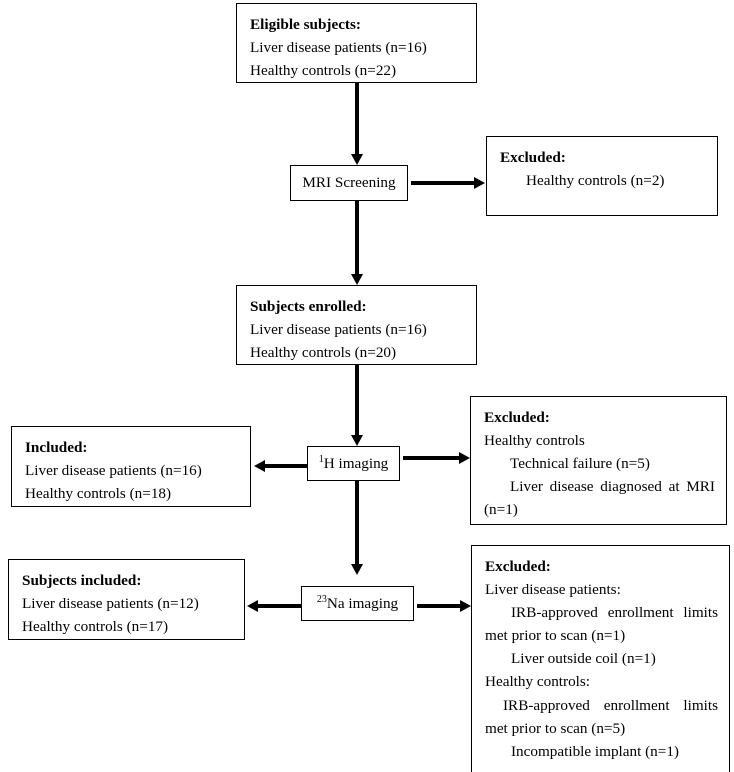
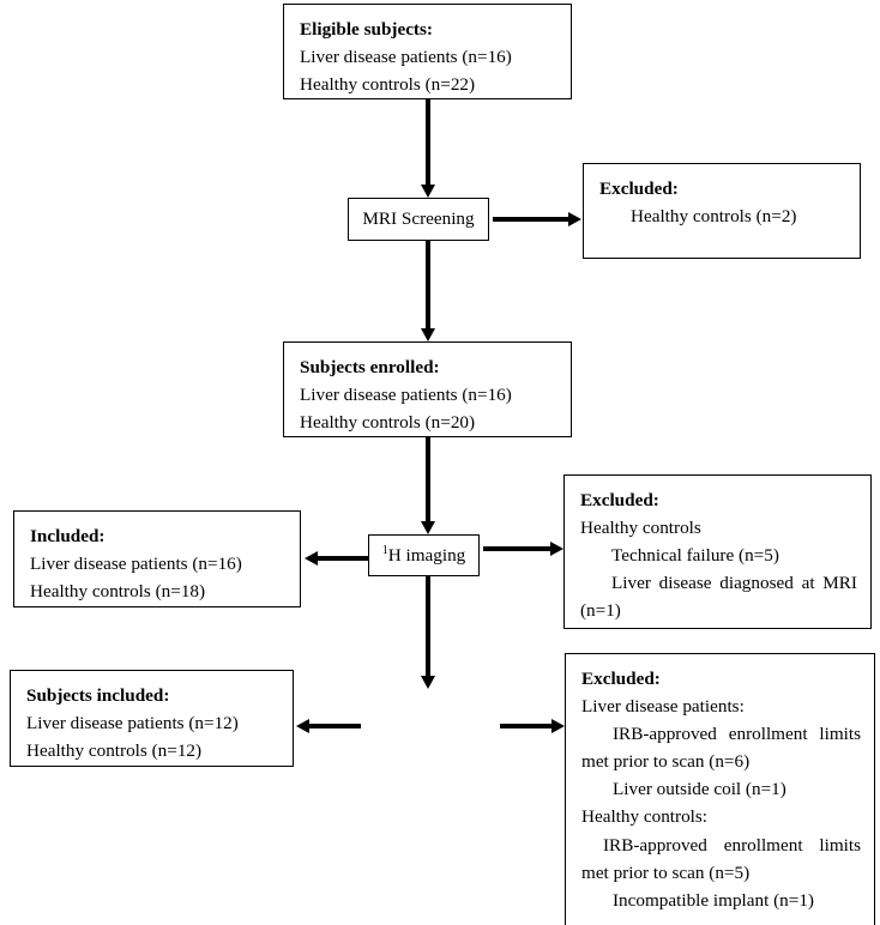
  Eligible subjects:
  Liver disease patients (n=16)
  Healthy controls (n=22)
  MRI Screening
  Excluded:
  Healthy controls (n=2)
  Subjects enrolled:
  Liver disease patients (n=16)
  Healthy controls (n=20)
  1H imaging
  Included:
  Liver disease patients (n=16)
  Healthy controls (n=18)
  Excluded:
  Healthy controls
  Technical failure (n=5)
  Liver disease diagnosed at MRI (n=1)
- 23Na imaging
  Subjects included:
  Liver disease patients (n=12)
- Healthy controls (n=17)
+ Healthy controls (n=12)
  Excluded:
  Liver disease patients:
- IRB-approved enrollment limits met prior to scan (n=1)
+ IRB-approved enrollment limits met prior to scan (n=6)
  Liver outside coil (n=1)
  Healthy controls:
  IRB-approved enrollment limits met prior to scan (n=5)
  Incompatible implant (n=1)
